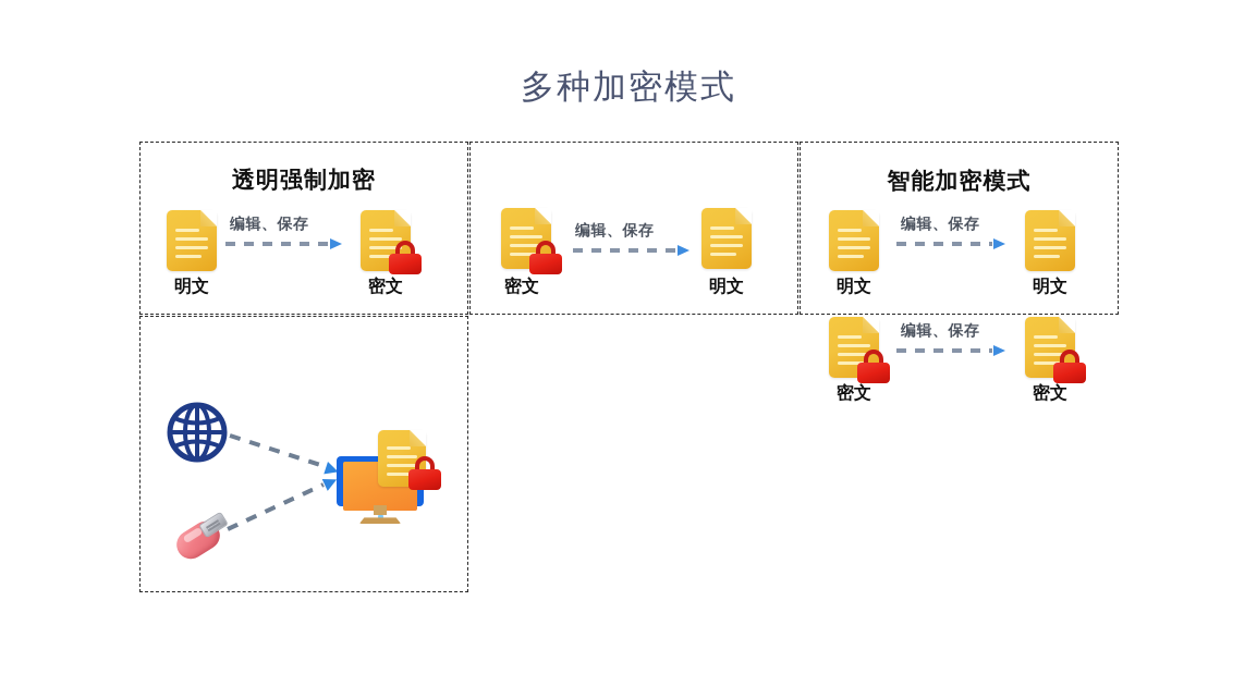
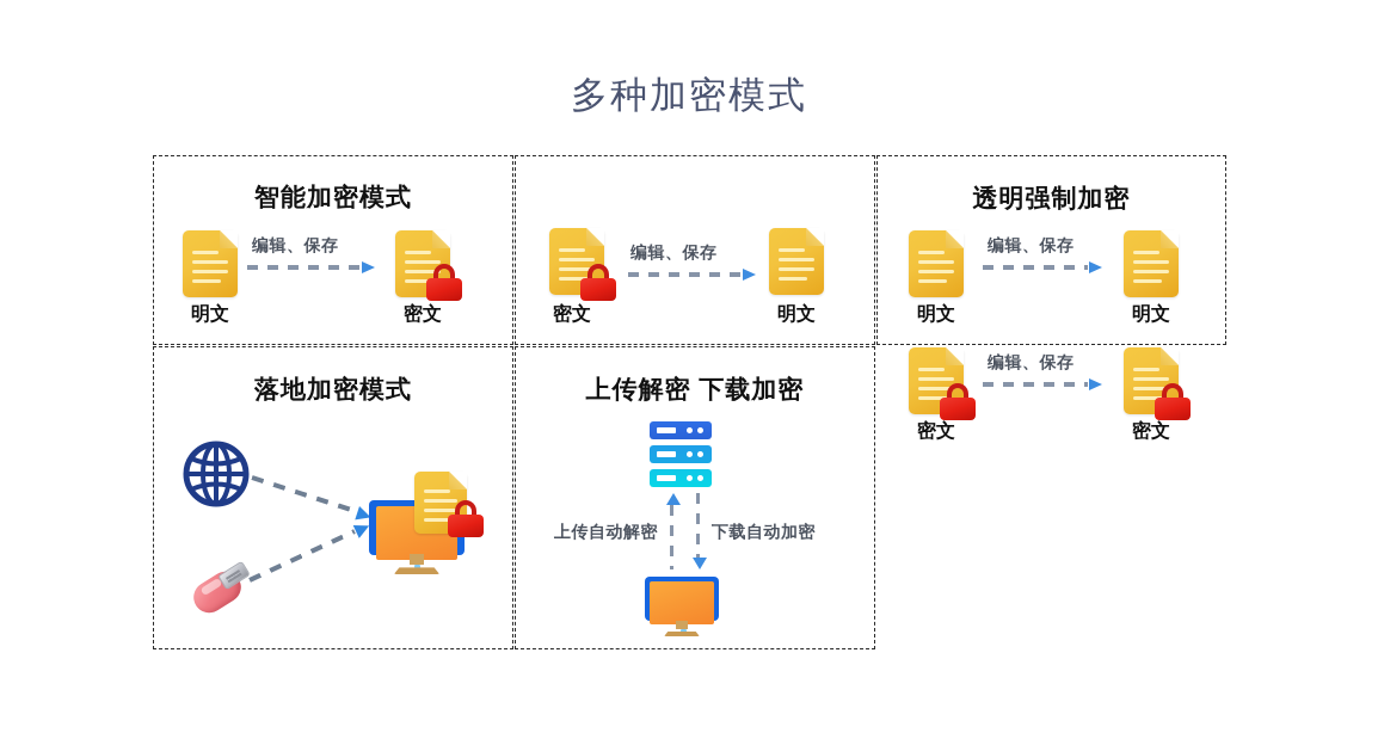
  多种加密模式
- 透明强制加密
+ 智能加密模式
  明文
  编辑、保存
  密文
  密文
  编辑、保存
  明文
- 智能加密模式
+ 透明强制加密
  明文
  编辑、保存
  明文
  密文
  编辑、保存
  密文
+ 落地加密模式
+ 上传解密 下载加密
+ 上传自动解密
+ 下载自动加密
